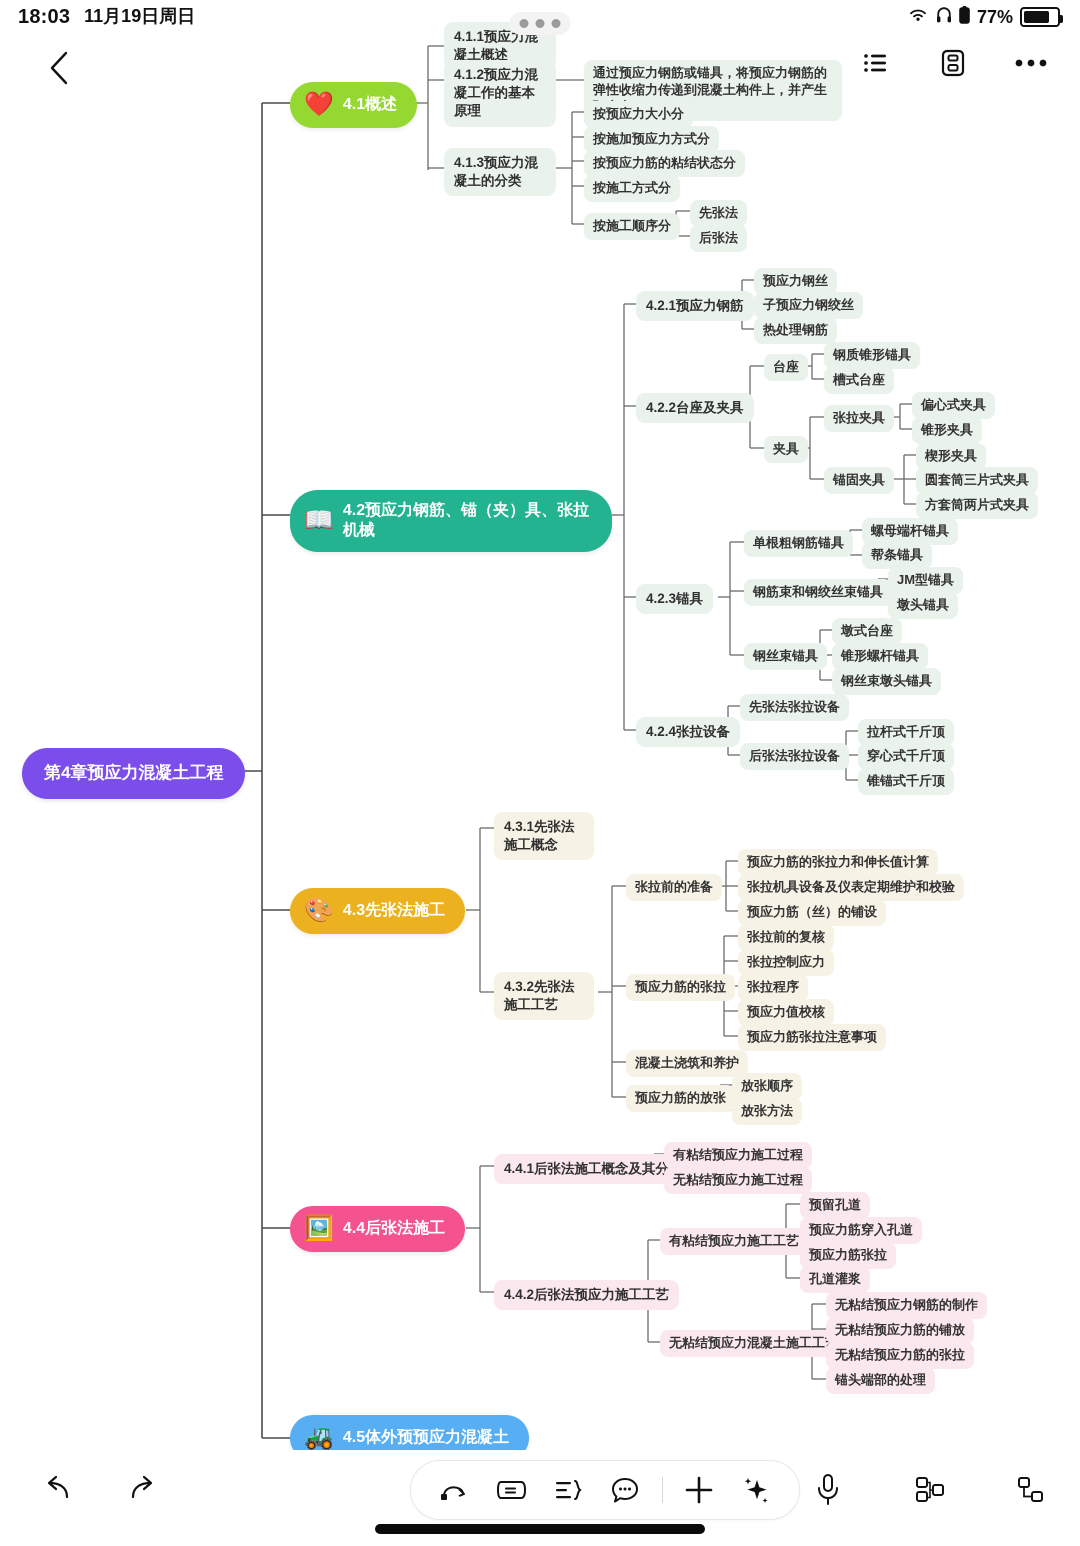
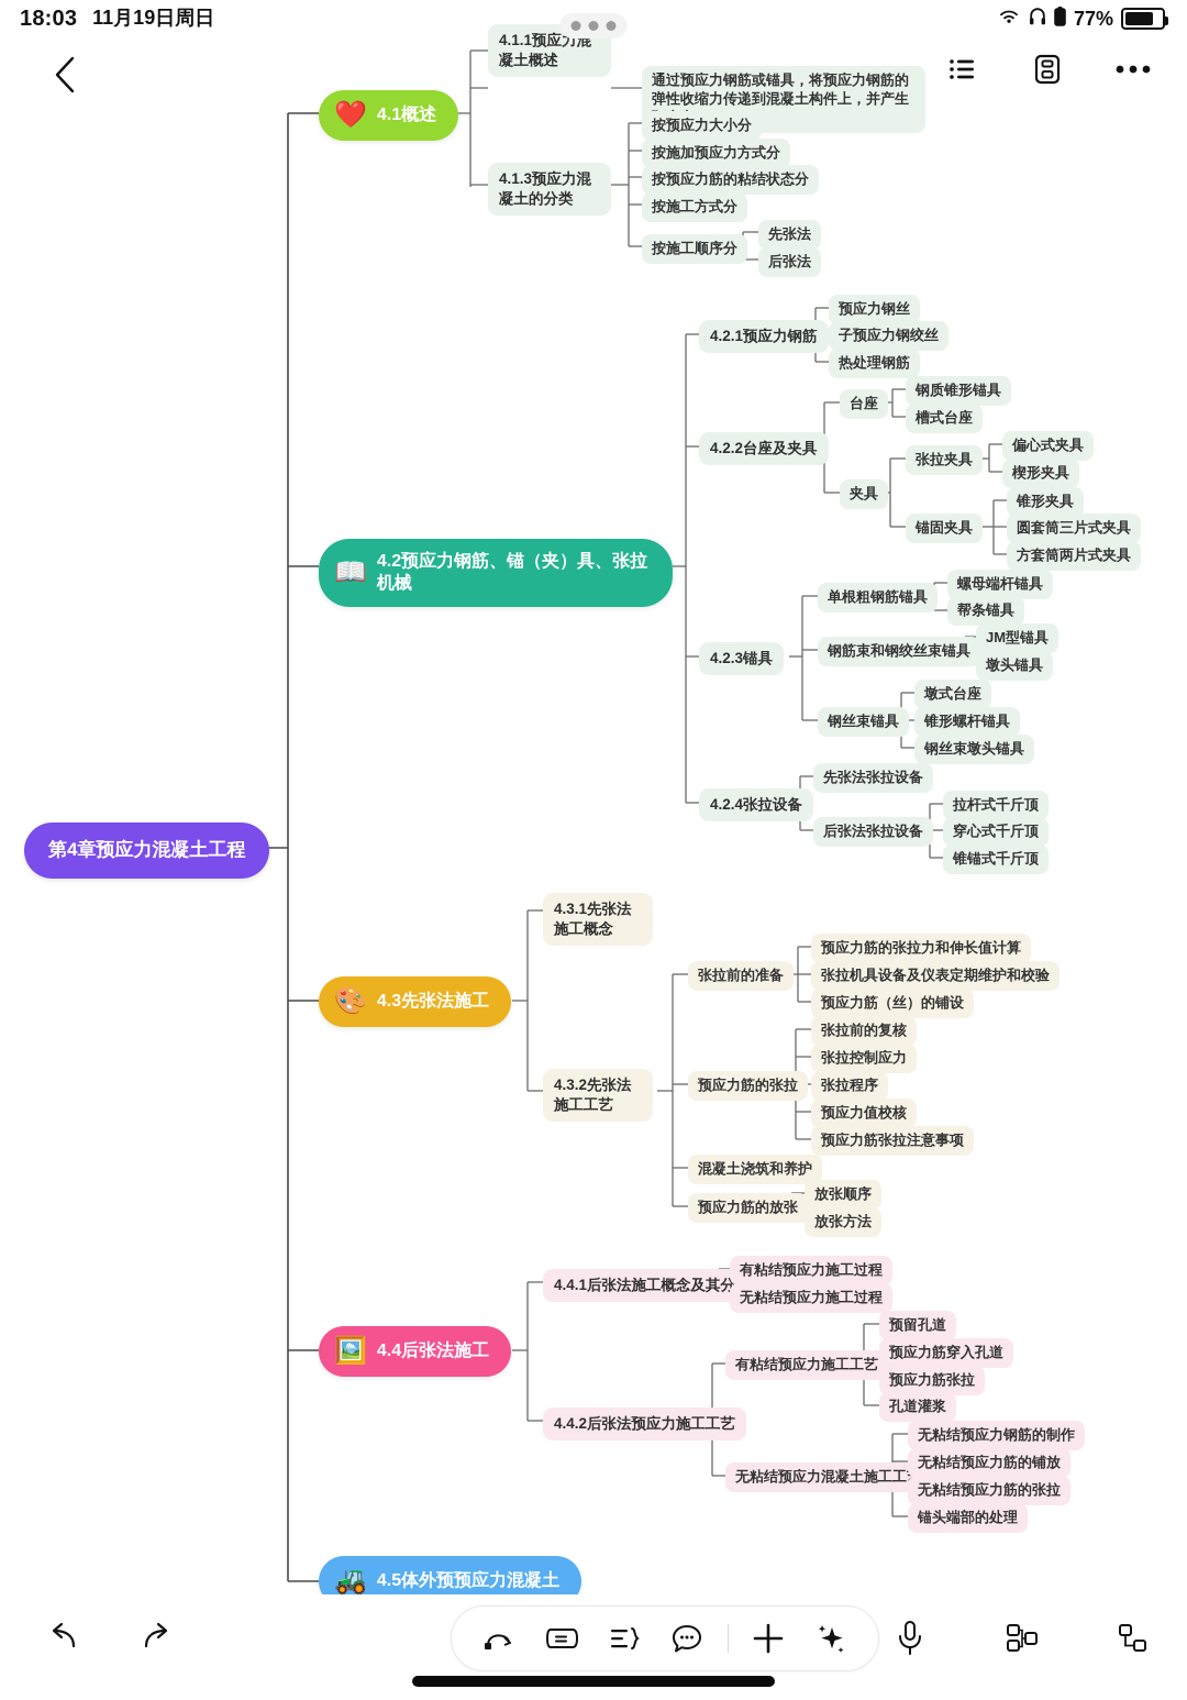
  18:03
  11月19日周日
  77%
  第4章预应力混凝土工程
  ❤️
  4.1概述
  4.1.1预应力混凝土概述
- 4.1.2预应力混凝工作的基本原理
  通过预应力钢筋或锚具，将预应力钢筋的弹性收缩力传递到混凝土构件上，并产生
  4.1.3预应力混凝土的分类
  按预应力大小分
  按施加预应力方式分
  按预应力筋的粘结状态分
  按施工方式分
  按施工顺序分
  先张法
  后张法
  📖
  4.2预应力钢筋、锚（夹）具、张拉机械
  4.2.1预应力钢筋
  预应力钢丝
  子预应力钢绞丝
  热处理钢筋
  4.2.2台座及夹具
  台座
  钢质锥形锚具
  槽式台座
  夹具
  张拉夹具
  偏心式夹具
- 锥形夹具
+ 楔形夹具
  锚固夹具
- 楔形夹具
+ 锥形夹具
  圆套筒三片式夹具
  方套筒两片式夹具
  4.2.3锚具
  单根粗钢筋锚具
  螺母端杆锚具
  帮条锚具
  钢筋束和钢绞丝束锚具
  JM型锚具
  墩头锚具
  钢丝束锚具
  墩式台座
  锥形螺杆锚具
  钢丝束墩头锚具
  4.2.4张拉设备
  先张法张拉设备
  后张法张拉设备
  拉杆式千斤顶
  穿心式千斤顶
  锥锚式千斤顶
  🎨
  4.3先张法施工
  4.3.1先张法施工概念
  4.3.2先张法施工工艺
  张拉前的准备
  预应力筋的张拉力和伸长值计算
  张拉机具设备及仪表定期维护和校验
  预应力筋（丝）的铺设
  预应力筋的张拉
  张拉前的复核
  张拉控制应力
  张拉程序
  预应力值校核
  预应力筋张拉注意事项
  混凝土浇筑和养护
  预应力筋的放张
  放张顺序
  放张方法
  🖼️
  4.4后张法施工
  4.4.1后张法施工概念及其分
  有粘结预应力施工过程
  无粘结预应力施工过程
  4.4.2后张法预应力施工工艺
  有粘结预应力施工工艺
  预留孔道
  预应力筋穿入孔道
  预应力筋张拉
  孔道灌浆
  无粘结预应力混凝土施工工
  无粘结预应力钢筋的制作
  无粘结预应力筋的铺放
  无粘结预应力筋的张拉
  锚头端部的处理
  🚜
  4.5体外预预应力混凝土
